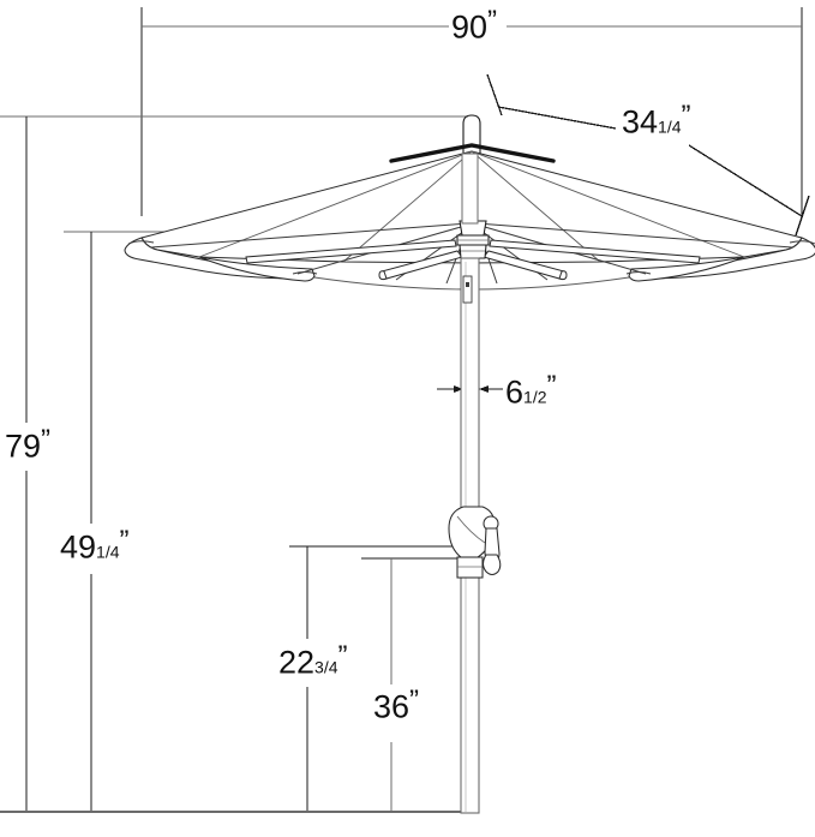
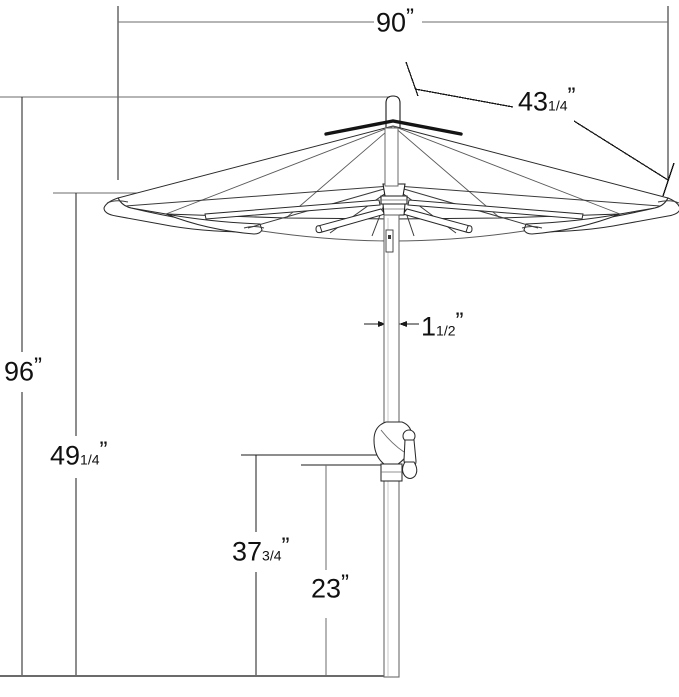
  90”
- 341/4”
+ 431/4”
- 79”
+ 96”
  491/4”
- 61/2”
+ 11/2”
- 223/4”
+ 373/4”
- 36”
+ 23”
